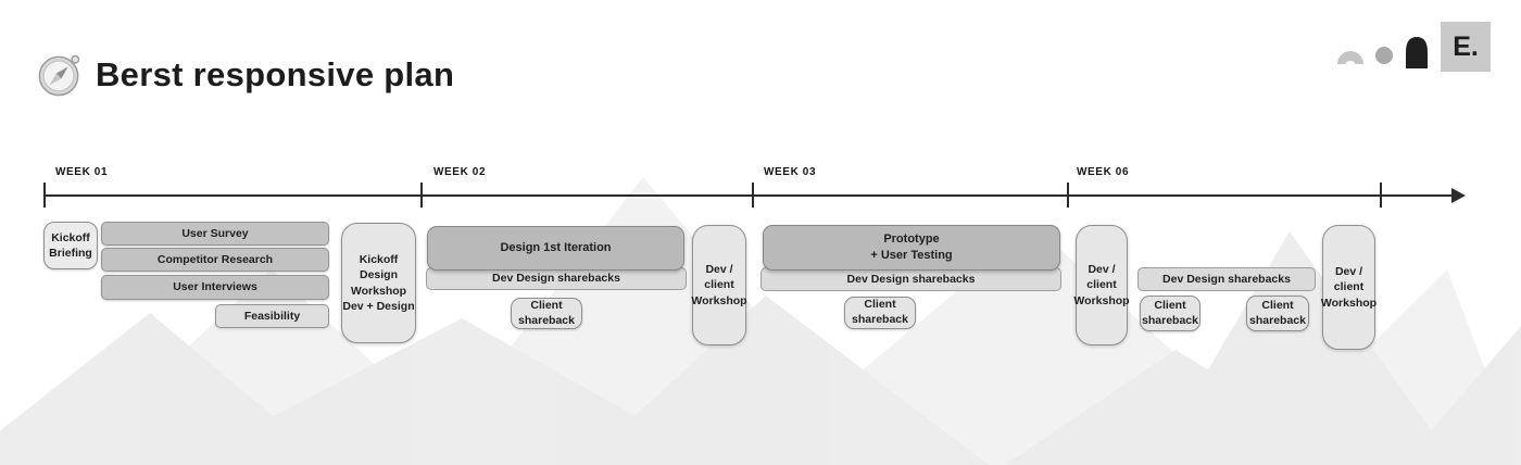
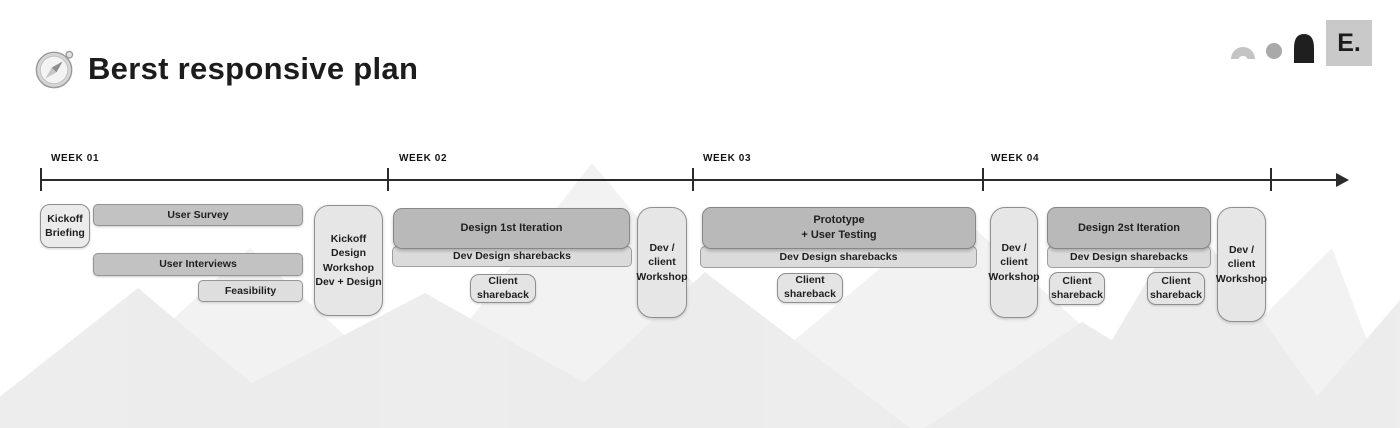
  Berst responsive plan
  E.
  WEEK 01
  WEEK 02
  WEEK 03
- WEEK 06
+ WEEK 04
  Kickoff
  Briefing
  User Survey
- Competitor Research
  User Interviews
  Feasibility
  Kickoff
  Design
  Workshop
  Dev + Design
  Design 1st Iteration
  Dev Design sharebacks
  Client
  shareback
  Dev /
  client
  Workshop
  Prototype
  + User Testing
  Dev Design sharebacks
  Client
  shareback
  Dev /
  client
  Workshop
+ Design 2st Iteration
  Dev Design sharebacks
  Client
  shareback
  Client
  shareback
  Dev /
  client
  Workshop
